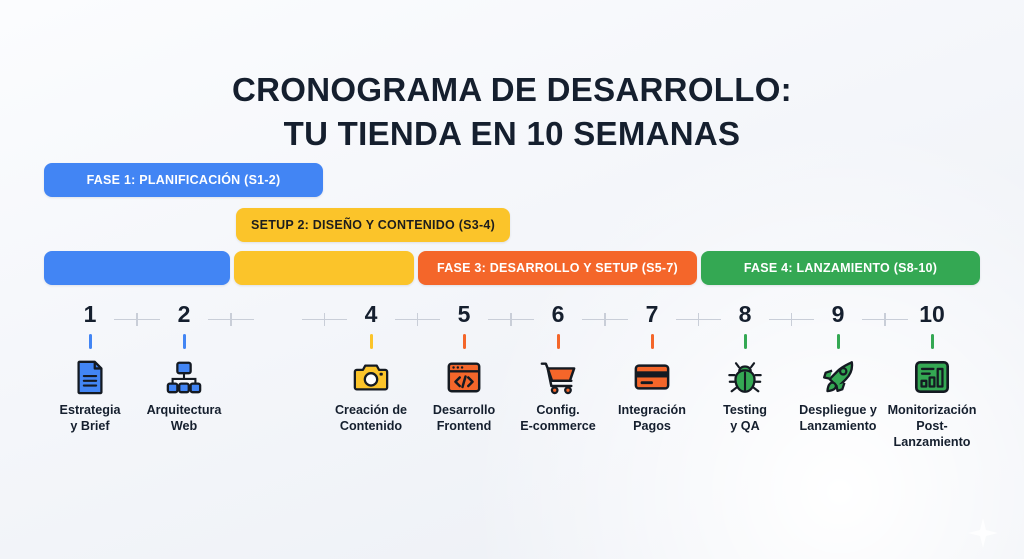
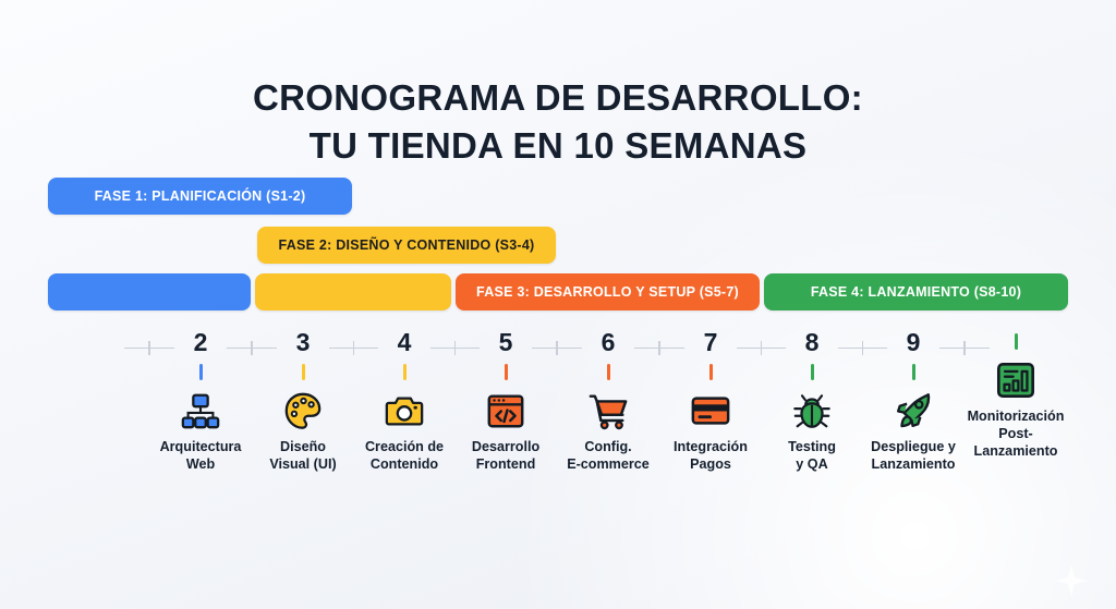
  CRONOGRAMA DE DESARROLLO:
  TU TIENDA EN 10 SEMANAS
  FASE 1: PLANIFICACIÓN (S1-2)
- SETUP 2: DISEÑO Y CONTENIDO (S3-4)
+ FASE 2: DISEÑO Y CONTENIDO (S3-4)
  FASE 3: DESARROLLO Y SETUP (S5-7)
  FASE 4: LANZAMIENTO (S8-10)
- 1
- Estrategia
- y Brief
  2
  Arquitectura
  Web
+ 3
+ Diseño
+ Visual (UI)
  4
  Creación de
  Contenido
  5
  Desarrollo
  Frontend
  6
  Config.
  E-commerce
  7
  Integración
  Pagos
  8
  Testing
  y QA
  9
  Despliegue y
  Lanzamiento
- 10
  Monitorización
  Post-
  Lanzamiento
